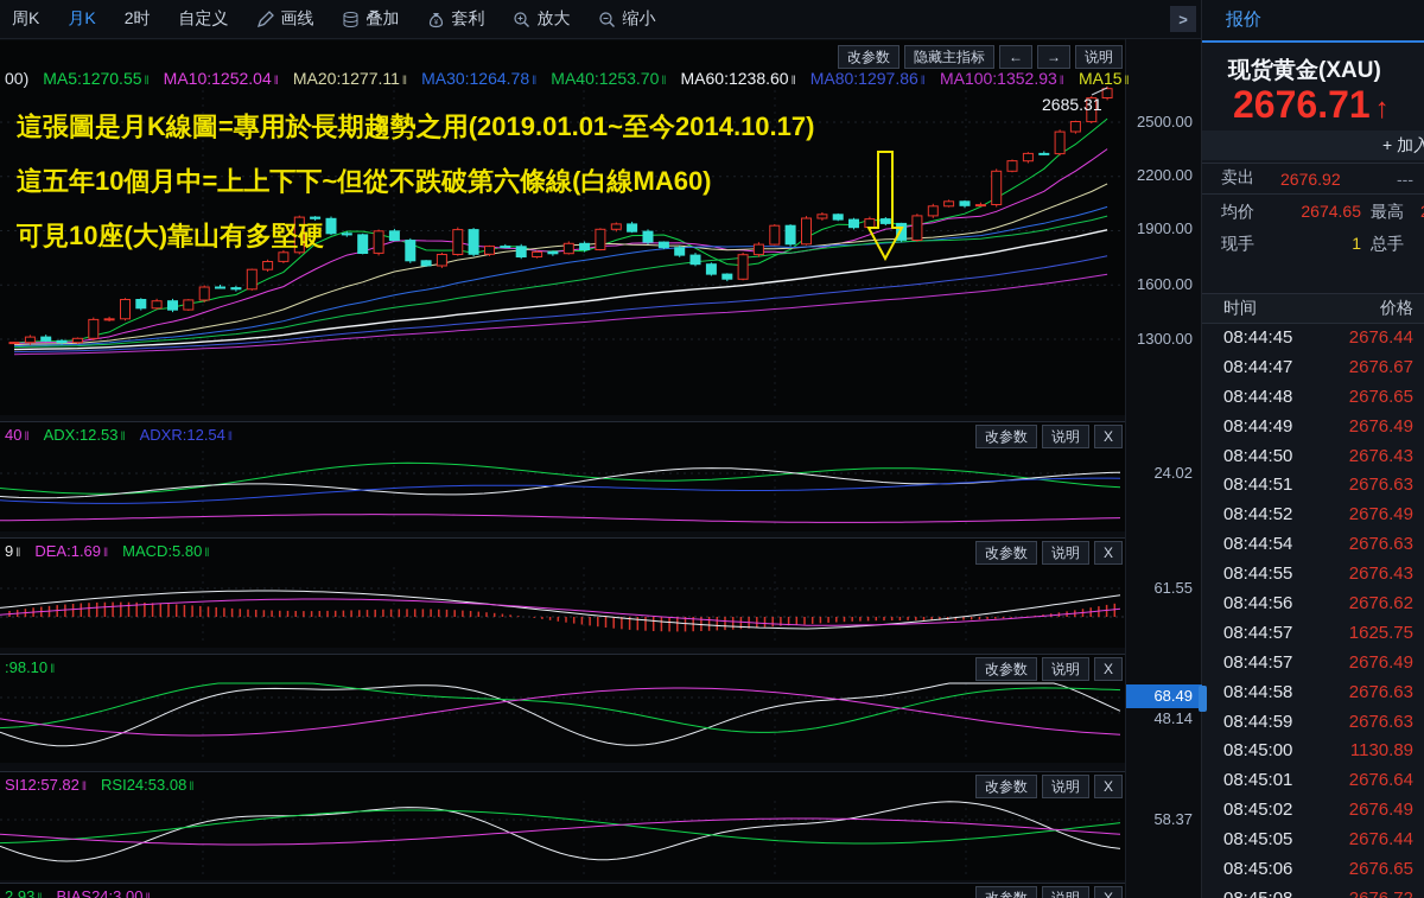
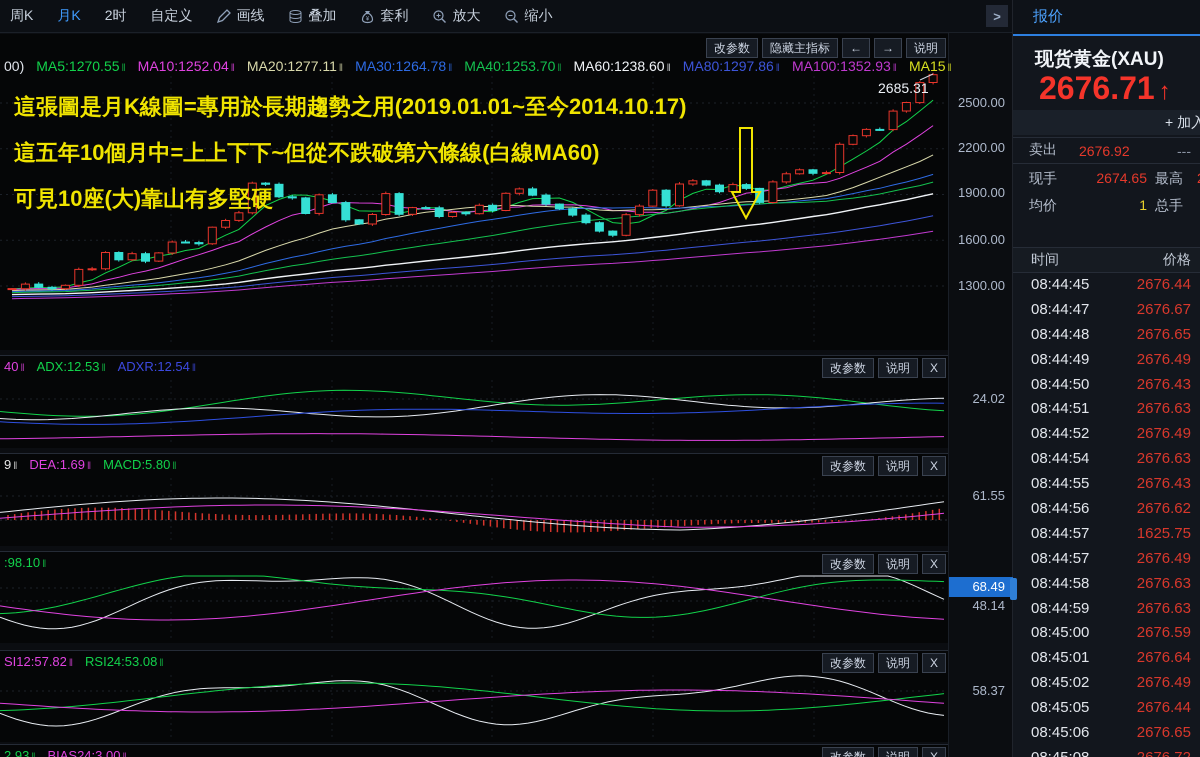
  周K
  月K
  2时
  自定义
  画线
  叠加
  套利
  放大
  缩小
  >
  改参数
  隐藏主指标
  ←
  →
  说明
  00)
  MA5:1270.55
  MA10:1252.04
  MA20:1277.11
  MA30:1264.78
  MA40:1253.70
  MA60:1238.60
  MA80:1297.86
  MA100:1352.93
  MA15
  這張圖是月K線圖=專用於長期趨勢之用(2019.01.01~至今2014.10.17)
  這五年10個月中=上上下下~但從不跌破第六條線(白線MA60)
  可見10座(大)靠山有多堅硬
  2685.31
  40
  ADX:12.53
  ADXR:12.54
  改参数
  说明
  X
  9
  DEA:1.69
  MACD:5.80
  改参数
  说明
  X
  :98.10
  改参数
  说明
  X
  SI12:57.82
  RSI24:53.08
  改参数
  说明
  X
  2.93
  BIAS24:3.00
  2500.00
  2200.00
  1900.00
  1600.00
  1300.00
  24.02
  61.55
  68.49
  48.14
  58.37
  报价
  现货黄金(XAU)
  2676.71 ↑
  + 加入
  卖出
  2676.92
  ---
- 均价
+ 现手
  2674.65
  最高
- 现手
+ 均价
  1
  总手
  时间
  价格
  08:44:45
  2676.44
  08:44:47
  2676.67
  08:44:48
  2676.65
  08:44:49
  2676.49
  08:44:50
  2676.43
  08:44:51
  2676.63
  08:44:52
  2676.49
  08:44:54
  2676.63
  08:44:55
  2676.43
  08:44:56
  2676.62
  08:44:57
  1625.75
  08:44:57
  2676.49
  08:44:58
  2676.63
  08:44:59
  2676.63
  08:45:00
- 1130.89
+ 2676.59
  08:45:01
  2676.64
  08:45:02
  2676.49
  08:45:05
  2676.44
  08:45:06
  2676.65
